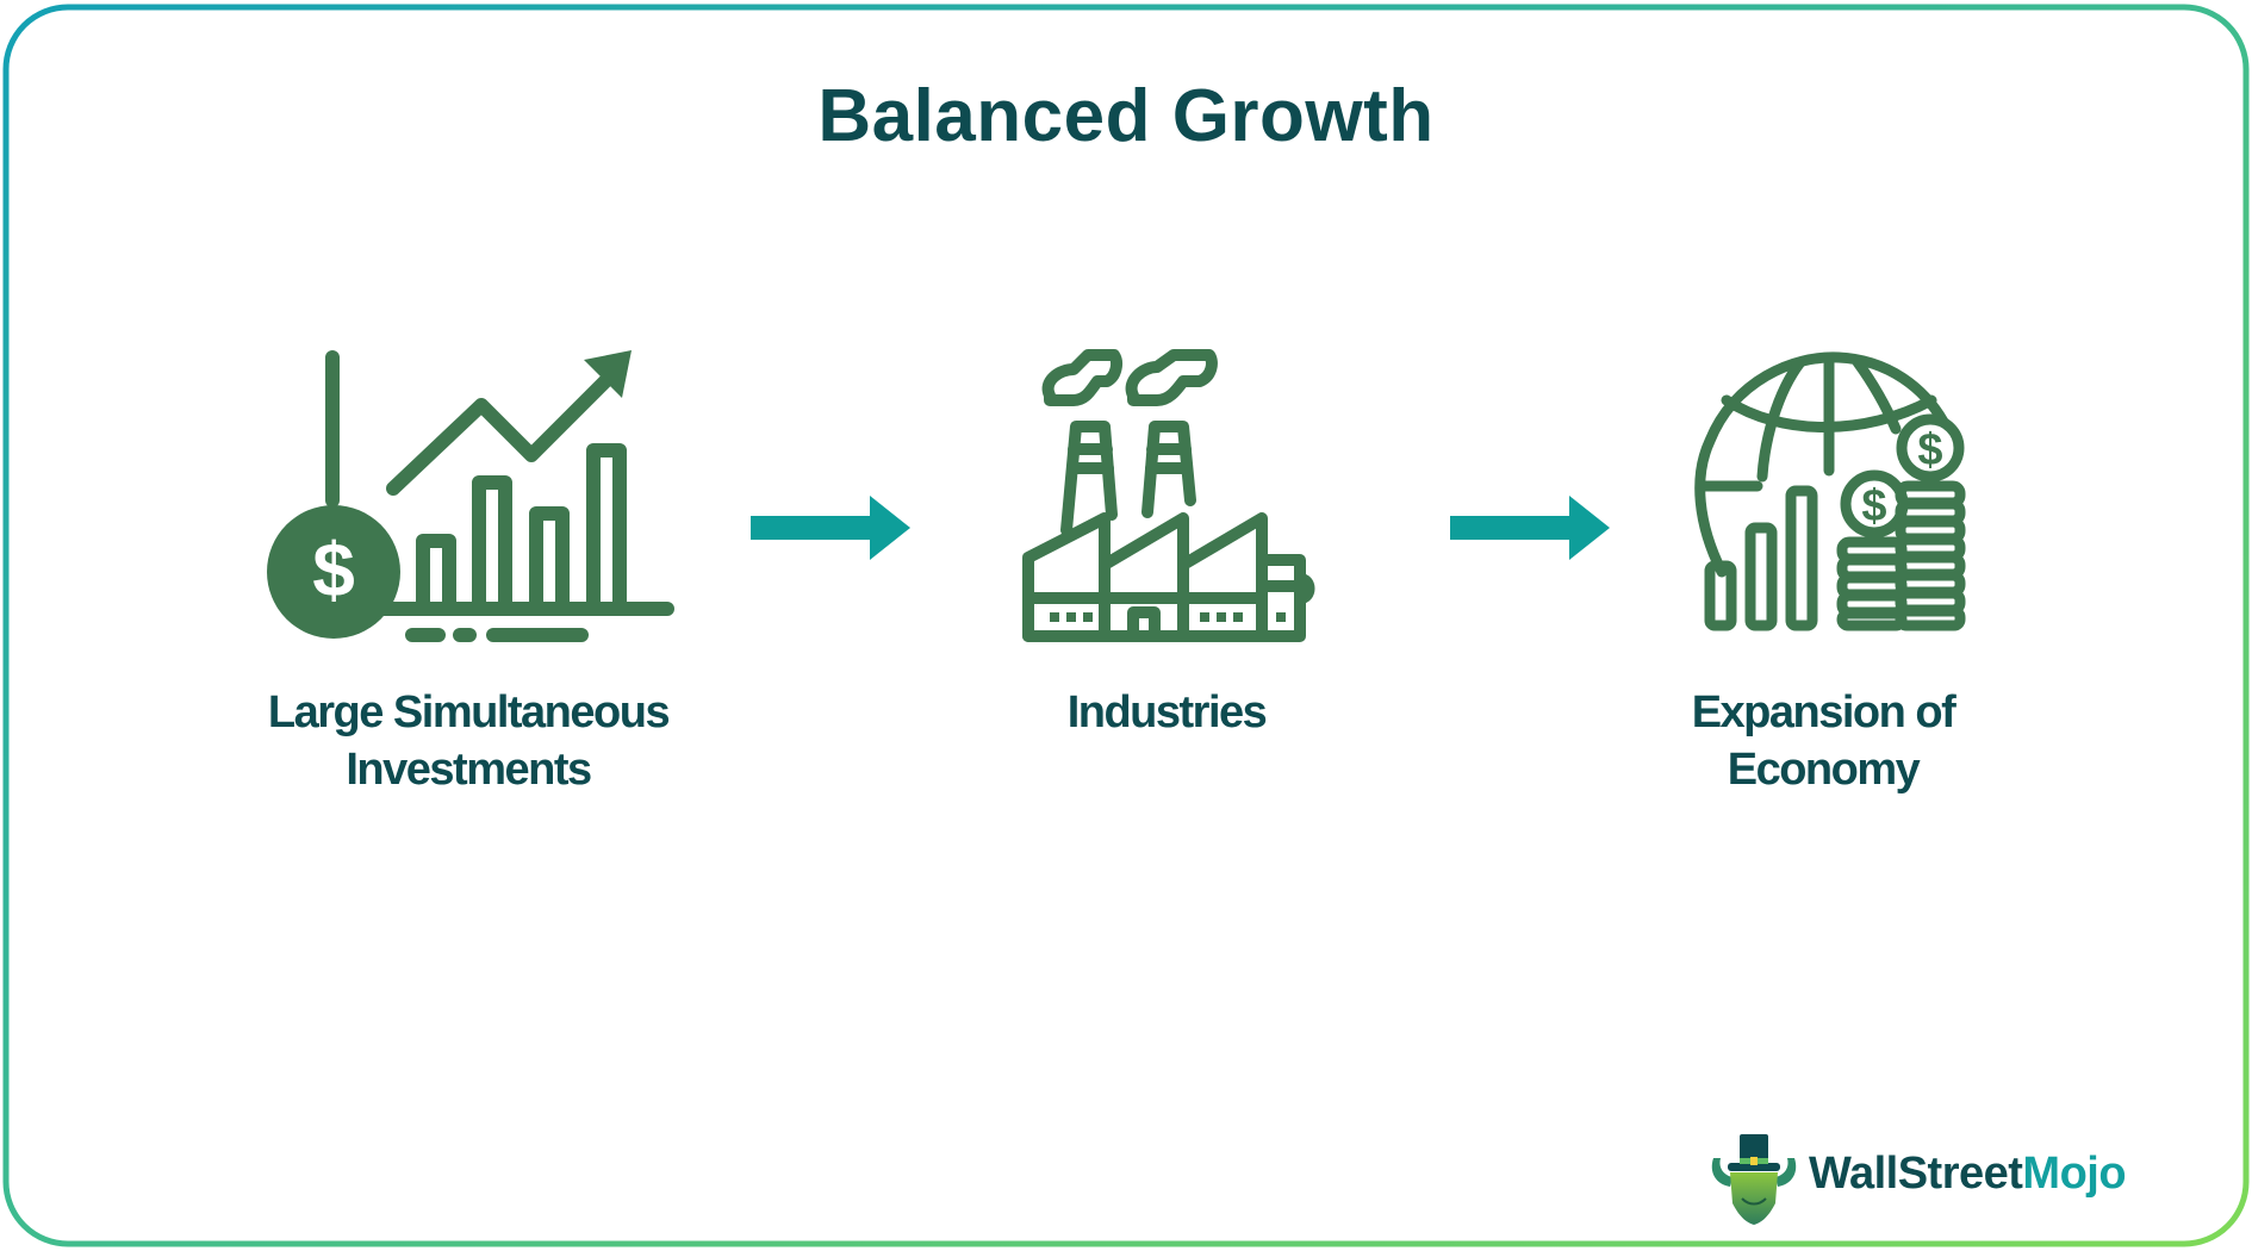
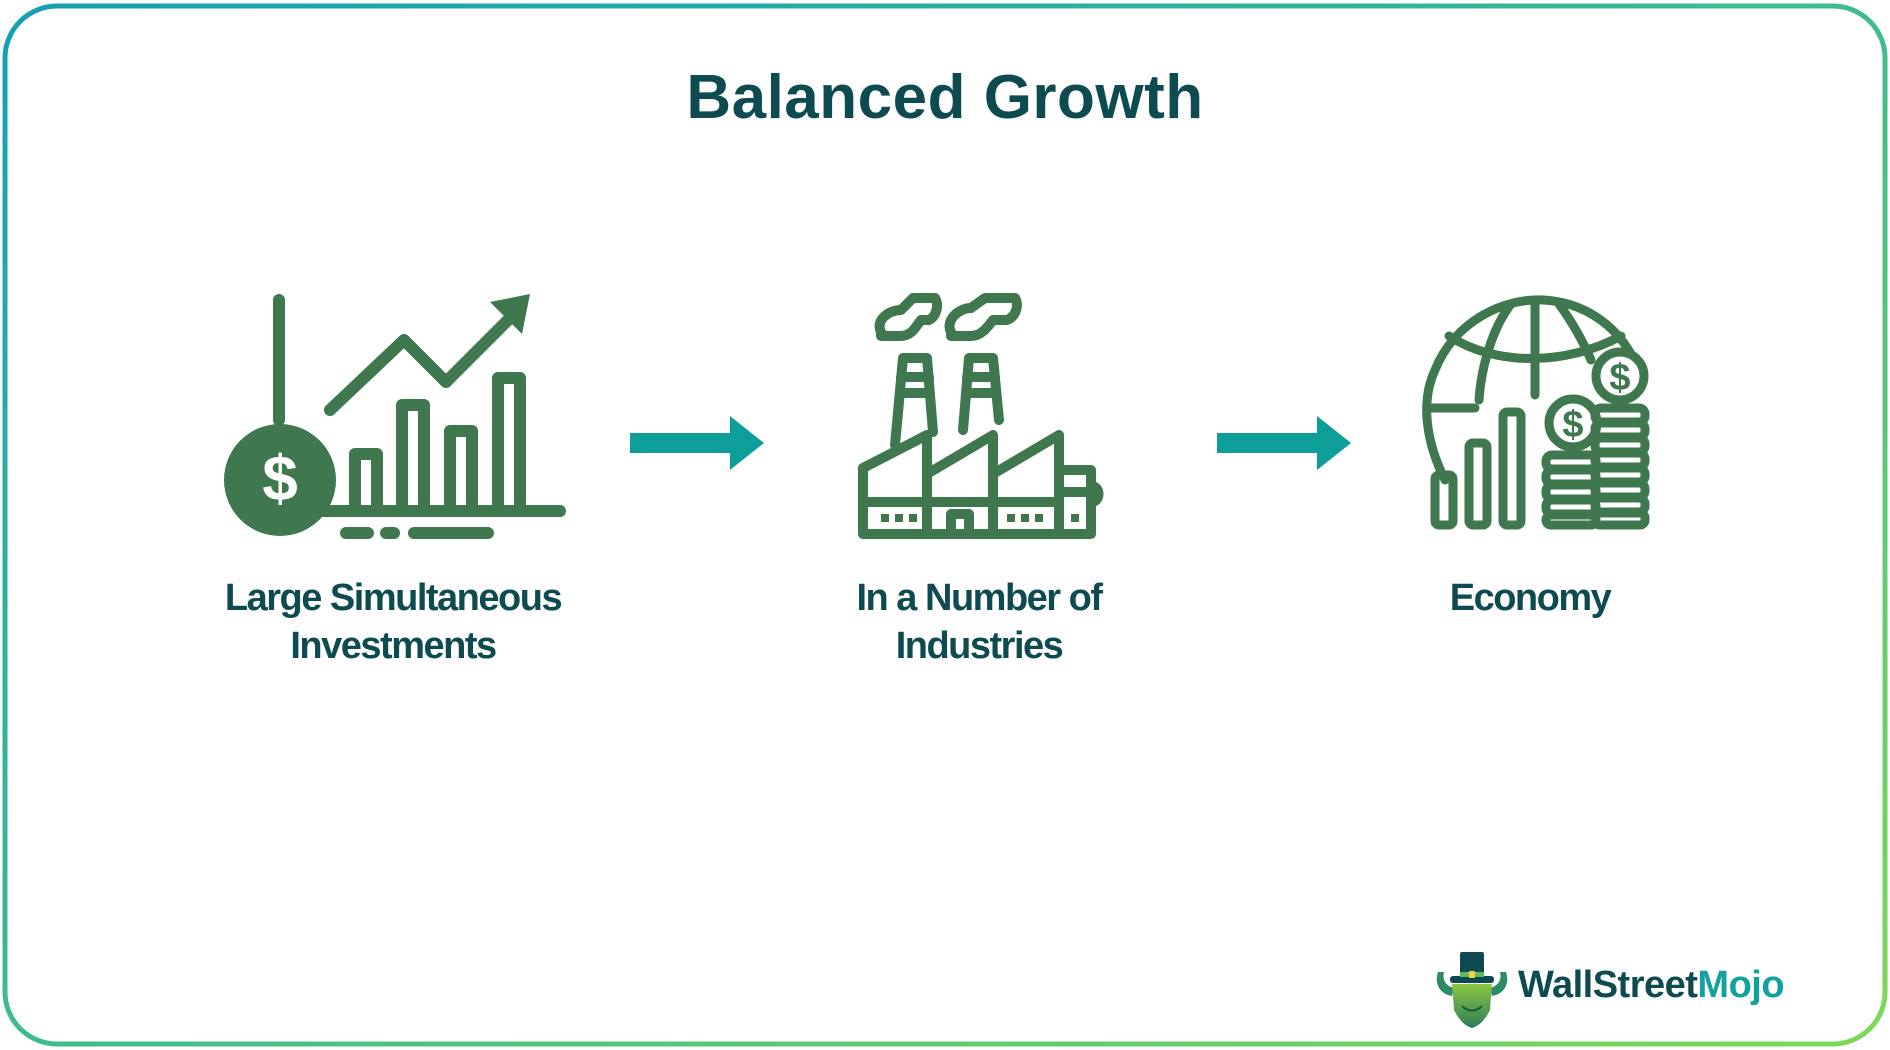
  Balanced Growth
  $
  $
  $
  Large Simultaneous
  Investments
+ In a Number of
  Industries
- Expansion of
  Economy
  WallStreetMojo
